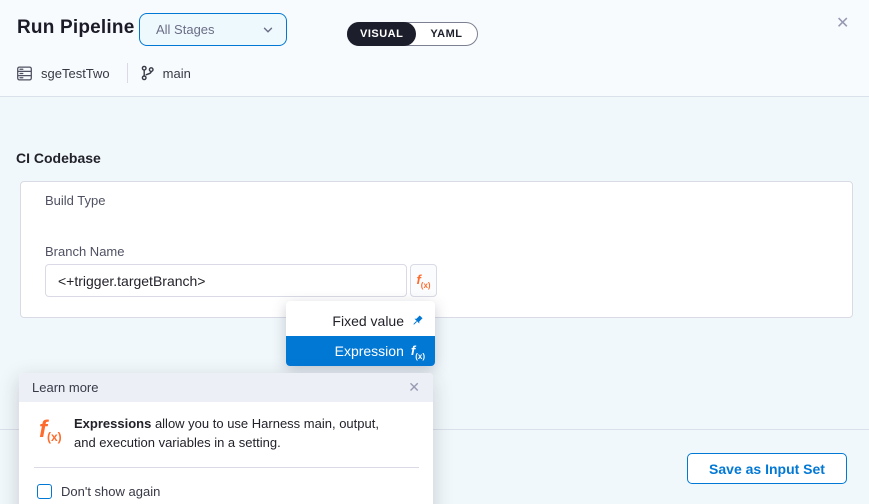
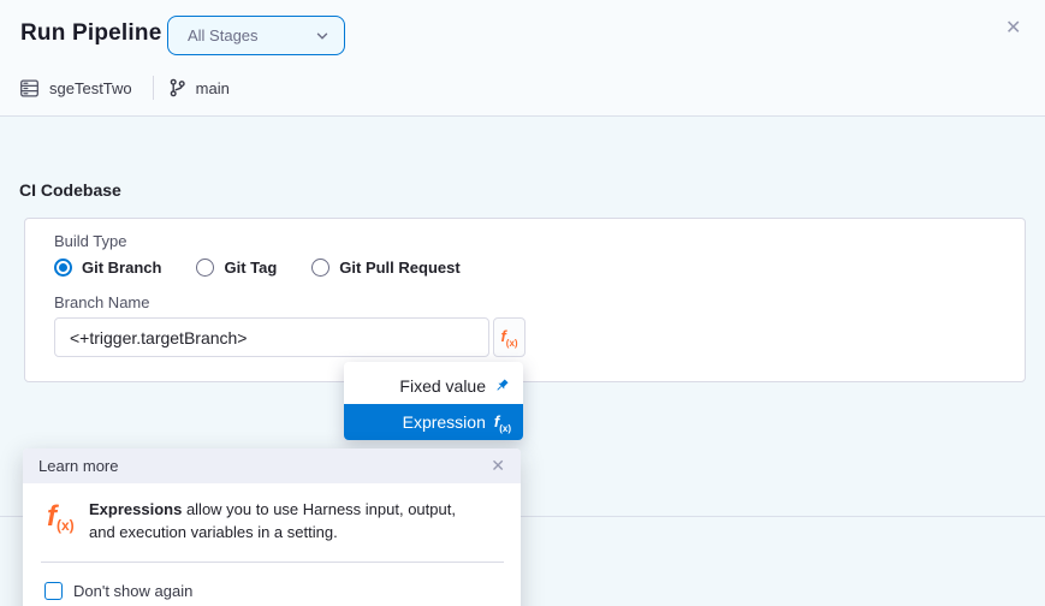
  Run Pipeline
  All Stages
- VISUAL
- YAML
  ✕
  sgeTestTwo
  main
  CI Codebase
  Build Type
+ Git Branch
+ Git Tag
+ Git Pull Request
  Branch Name
  <+trigger.targetBranch>
  f(x)
  Fixed value
  Expression
  f(x)
  Learn more
  ✕
  f(x)
- Expressions allow you to use Harness main, output, and execution variables in a setting.
+ Expressions allow you to use Harness input, output, and execution variables in a setting.
  Don't show again
- Save as Input Set
